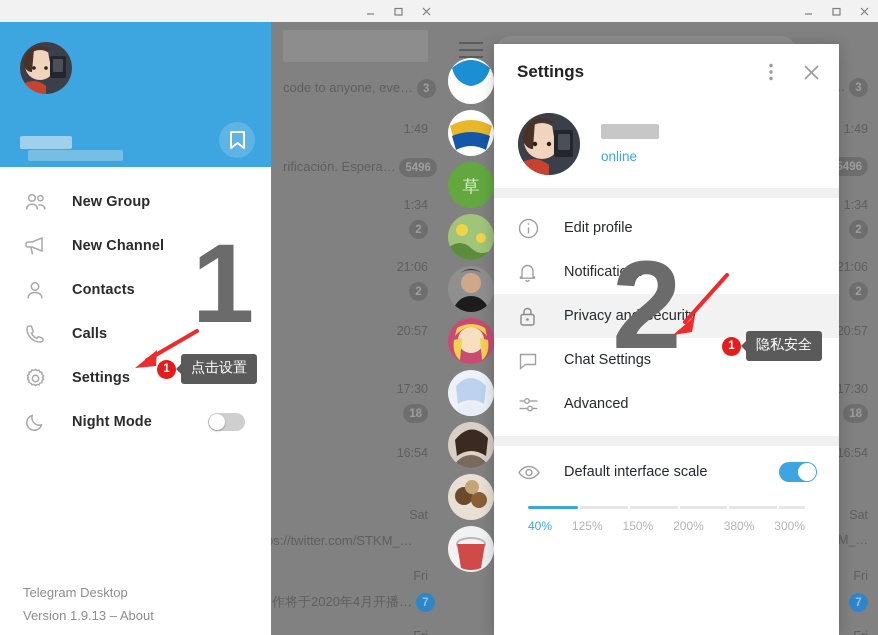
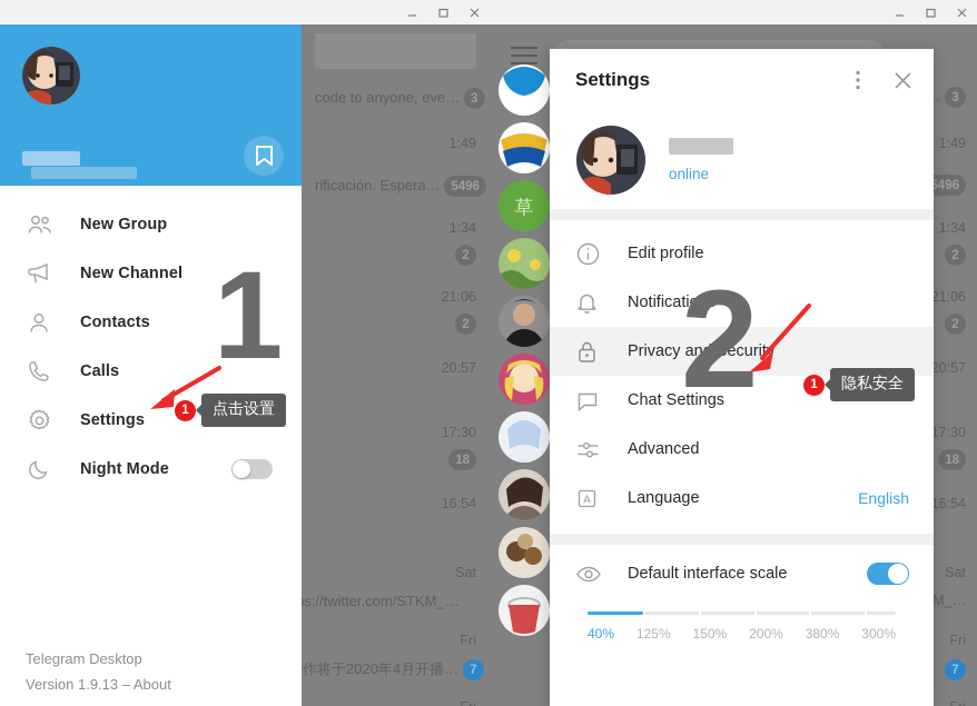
  code to anyone, eve… 3
  1:49
  rificación. Espera… 5496
  1:34
  2
  21:06
  2
  20:57
  17:30
  18
  16:54
  Sat
  s://twitter.com/STKM_…
  Fri
  作将于2020年4月开播… 7
  New Group
  New Channel
  Contacts
  Calls
  Settings
  Night Mode
  Telegram Desktop
  Version 1.9.13 – About
  1
  1
  点击设置
  草
  1:49
  5496
  1:34
  2
  21:06
  2
  20:57
  17:30
  18
  16:54
  Sat
  M_…
  Fri
  7
  Settings
  online
  Edit profile
  Notifications
  Privacy and Securit
  Chat Settings
  Advanced
+ A
+ Language
+ English
  Default interface scale
  40%
  125%
  150%
  200%
  380%
  300%
  2
  1
  隐私安全
